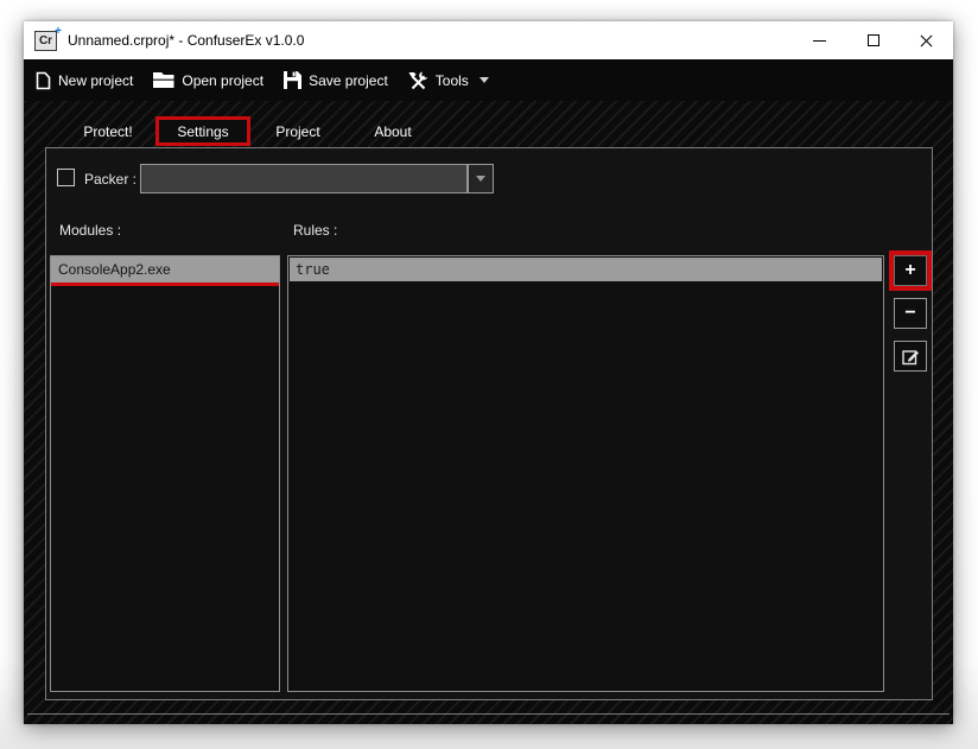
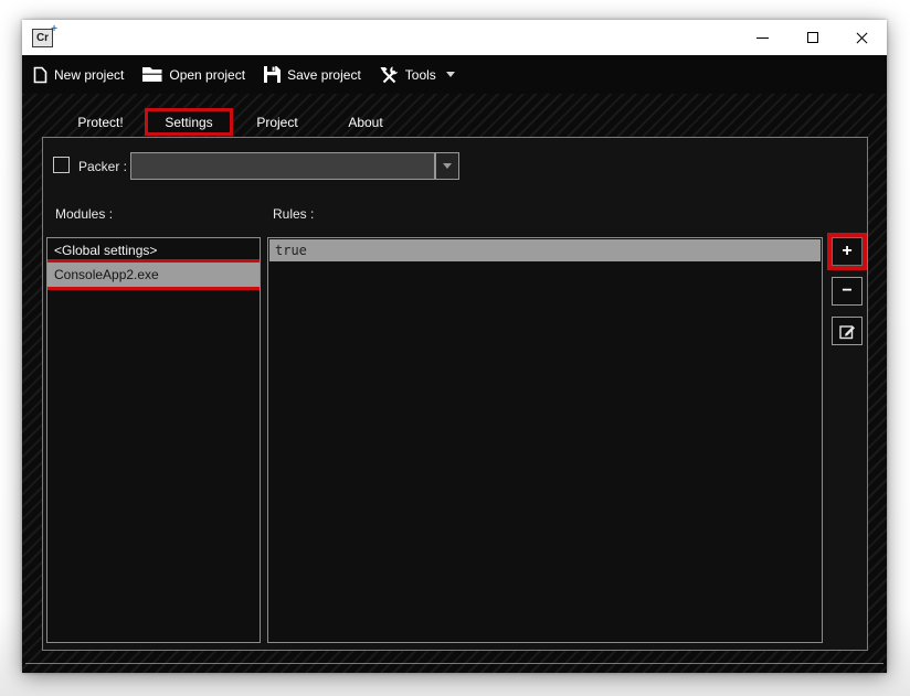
  Cr
  +
- Unnamed.crproj* - ConfuserEx v1.0.0
  New project
  Open project
  Save project
  Tools
  Protect!
  Settings
  Project
  About
  Packer :
  Modules :
+ <Global settings>
  ConsoleApp2.exe
  Rules :
  true
  +
  −
